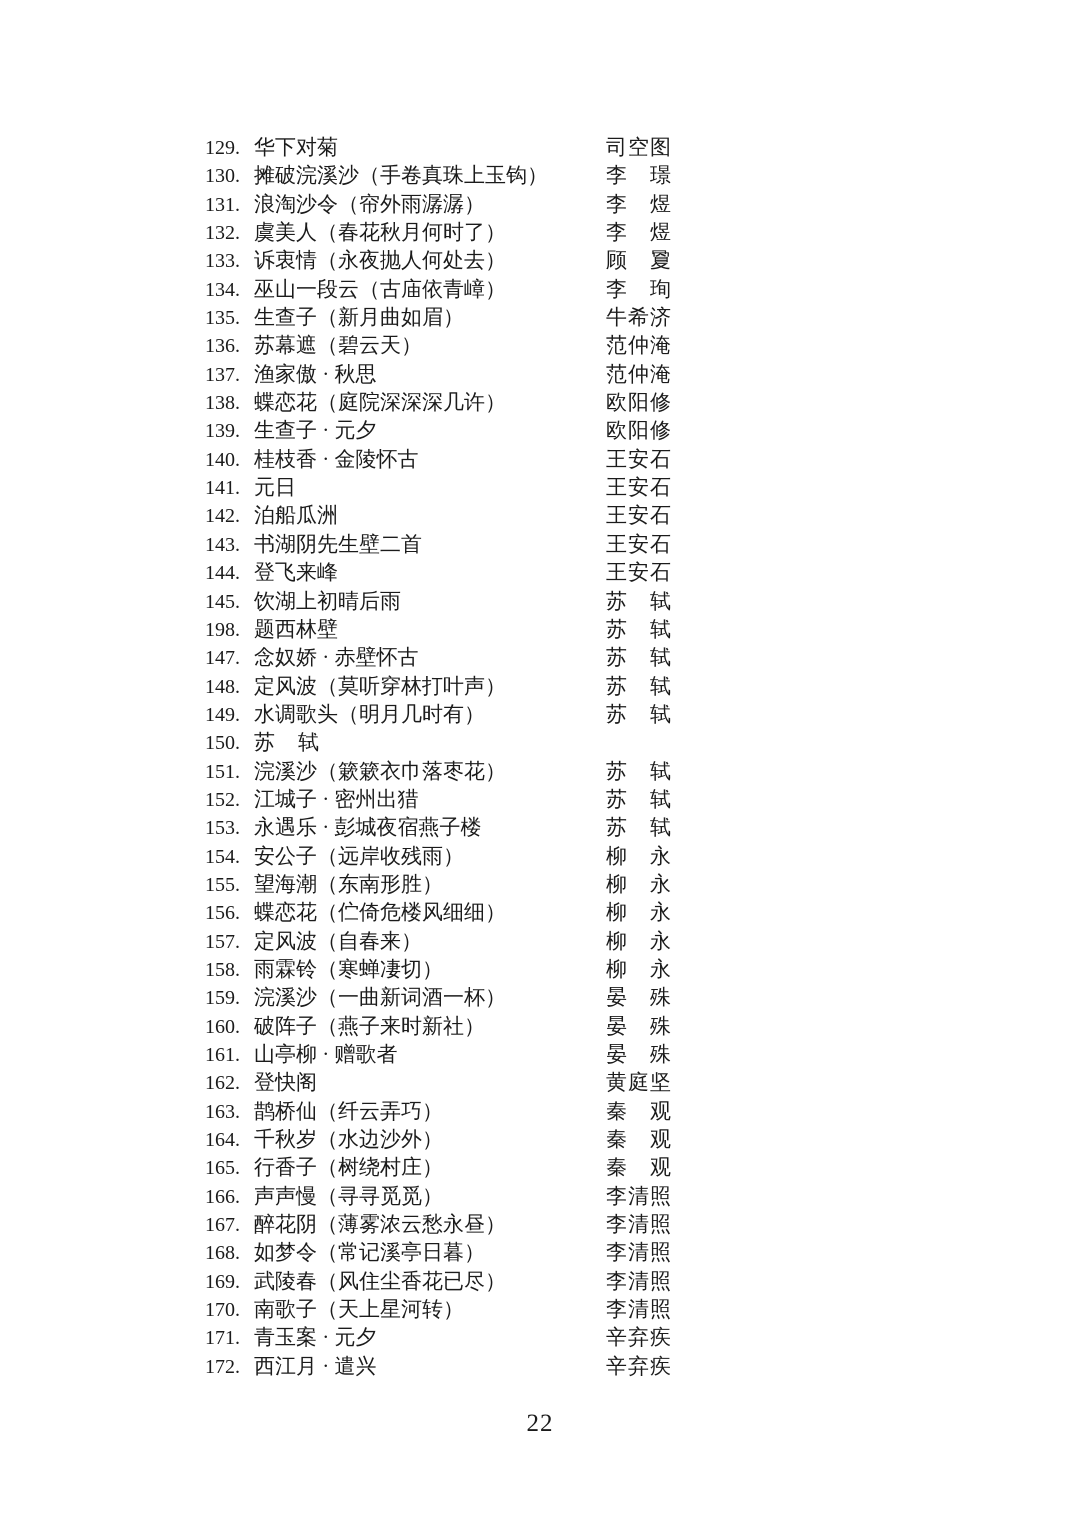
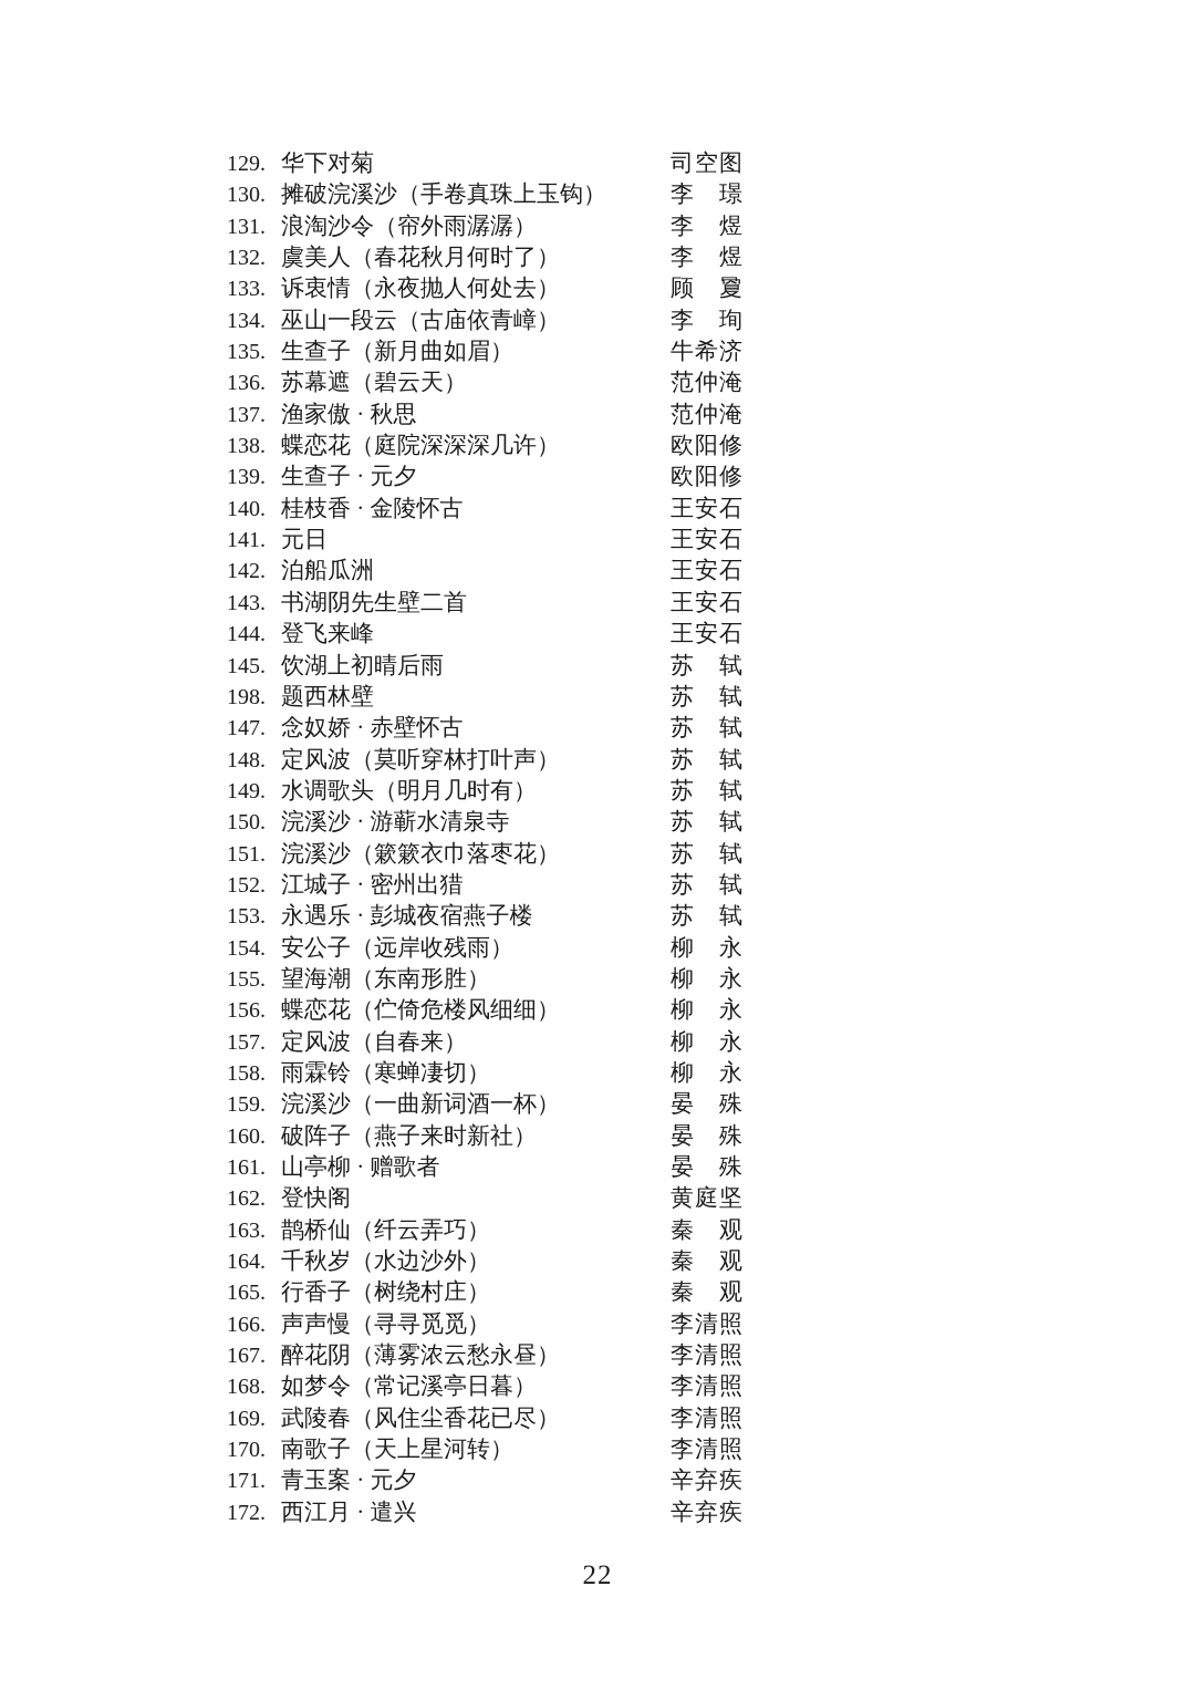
  129.
  华下对菊
  司空图
  130.
  摊破浣溪沙（手卷真珠上玉钩）
  李璟
  131.
  浪淘沙令（帘外雨潺潺）
  李煜
  132.
  虞美人（春花秋月何时了）
  李煜
  133.
  诉衷情（永夜抛人何处去）
  顾夐
  134.
  巫山一段云（古庙依青嶂）
  李珣
  135.
  生查子（新月曲如眉）
  牛希济
  136.
  苏幕遮（碧云天）
  范仲淹
  137.
  渔家傲 · 秋思
  范仲淹
  138.
  蝶恋花（庭院深深深几许）
  欧阳修
  139.
  生查子 · 元夕
  欧阳修
  140.
  桂枝香 · 金陵怀古
  王安石
  141.
  元日
  王安石
  142.
  泊船瓜洲
  王安石
  143.
  书湖阴先生壁二首
  王安石
  144.
  登飞来峰
  王安石
  145.
  饮湖上初晴后雨
  苏轼
  198.
  题西林壁
  苏轼
  147.
  念奴娇 · 赤壁怀古
  苏轼
  148.
  定风波（莫听穿林打叶声）
  苏轼
  149.
  水调歌头（明月几时有）
  苏轼
  150.
+ 浣溪沙 · 游蕲水清泉寺
  苏轼
  151.
  浣溪沙（簌簌衣巾落枣花）
  苏轼
  152.
  江城子 · 密州出猎
  苏轼
  153.
  永遇乐 · 彭城夜宿燕子楼
  苏轼
  154.
  安公子（远岸收残雨）
  柳永
  155.
  望海潮（东南形胜）
  柳永
  156.
  蝶恋花（伫倚危楼风细细）
  柳永
  157.
  定风波（自春来）
  柳永
  158.
  雨霖铃（寒蝉凄切）
  柳永
  159.
  浣溪沙（一曲新词酒一杯）
  晏殊
  160.
  破阵子（燕子来时新社）
  晏殊
  161.
  山亭柳 · 赠歌者
  晏殊
  162.
  登快阁
  黄庭坚
  163.
  鹊桥仙（纤云弄巧）
  秦观
  164.
  千秋岁（水边沙外）
  秦观
  165.
  行香子（树绕村庄）
  秦观
  166.
  声声慢（寻寻觅觅）
  李清照
  167.
  醉花阴（薄雾浓云愁永昼）
  李清照
  168.
  如梦令（常记溪亭日暮）
  李清照
  169.
  武陵春（风住尘香花已尽）
  李清照
  170.
  南歌子（天上星河转）
  李清照
  171.
  青玉案 · 元夕
  辛弃疾
  172.
  西江月 · 遣兴
  辛弃疾
  22
